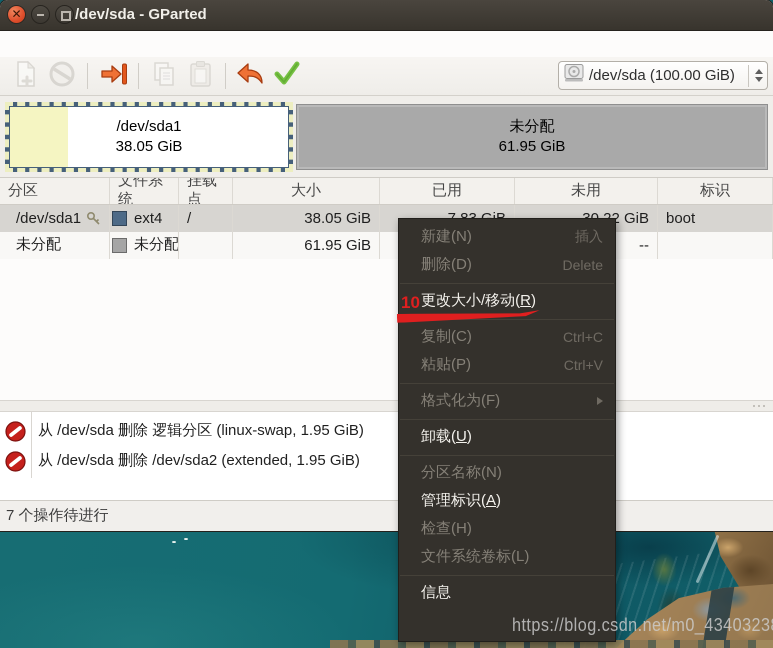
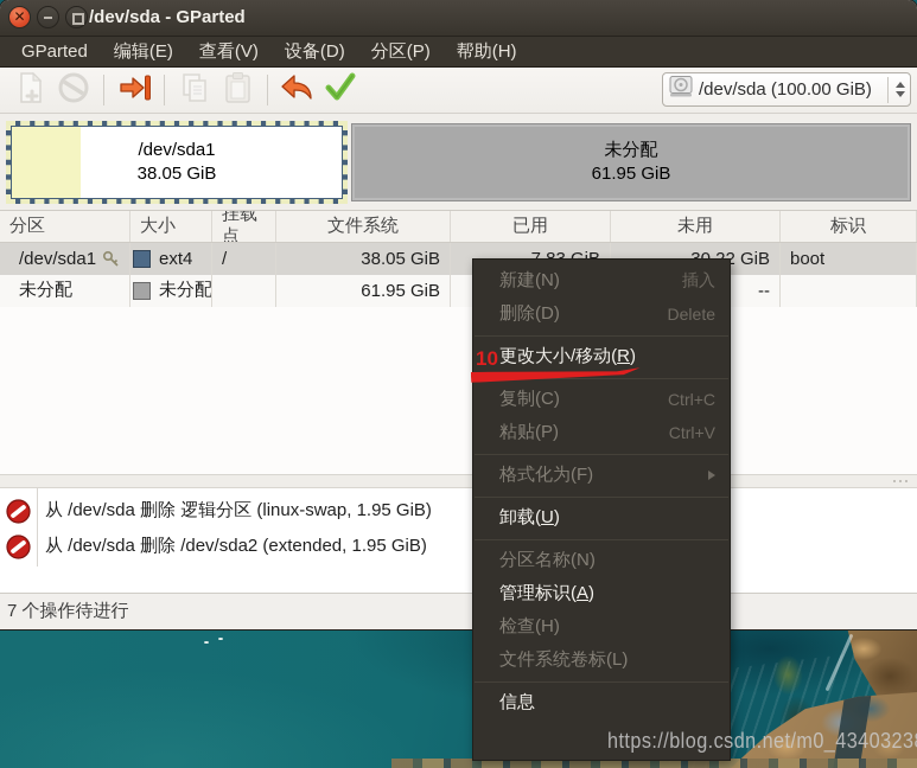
  ✕
  /dev/sda - GParted
+ GParted
+ 编辑(E)
+ 查看(V)
+ 设备(D)
+ 分区(P)
+ 帮助(H)
  /dev/sda (100.00 GiB)
  /dev/sda1
  38.05 GiB
  未分配
  61.95 GiB
  分区
- 文件系统
+ 大小
  挂载点
- 大小
+ 文件系统
  已用
  未用
  标识
  /dev/sda1
  ext4
  /
  38.05 GiB
  boot
  未分配
  未分配
  61.95 GiB
  --
  从 /dev/sda 删除 逻辑分区 (linux-swap, 1.95 GiB)
  从 /dev/sda 删除 /dev/sda2 (extended, 1.95 GiB)
  7 个操作待进行
  新建(N)
  插入
  删除(D)
  Delete
  更改大小/移动(R)
  复制(C)
  Ctrl+C
  粘贴(P)
  Ctrl+V
  格式化为(F)
  卸载(U)
  分区名称(N)
  管理标识(A)
  检查(H)
  文件系统卷标(L)
  信息
  10
  https://blog.csdn.net/m0_4340323
